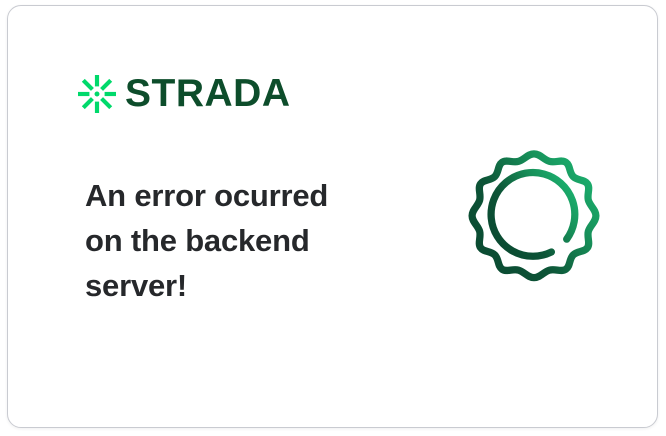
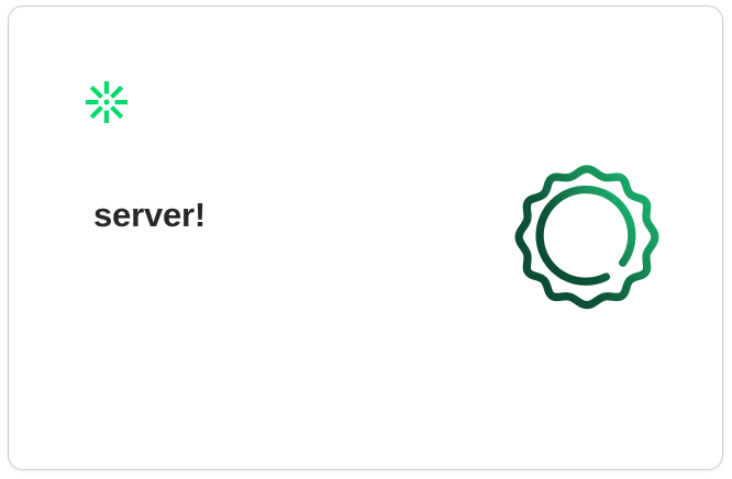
- STRADA
- An error ocurred
- on the backend
  server!
